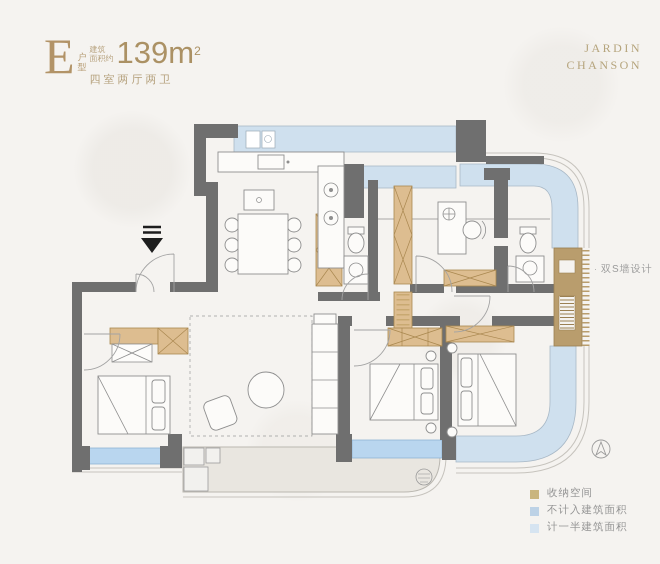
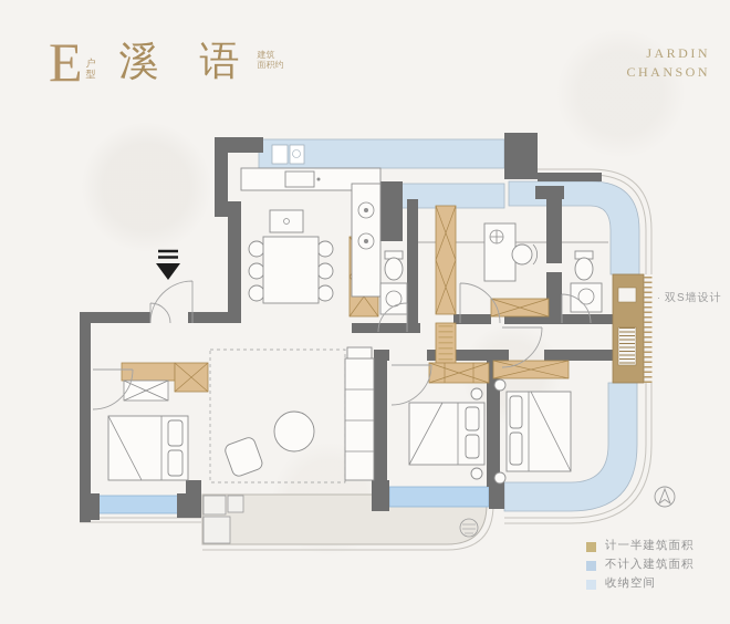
  E
  户
  型
+ 溪 语
  建筑
  面积约
- 139m2
- 四室两厅两卫
  JARDIN
  CHANSON
  · 双S墙设计
- 收纳空间
+ 计一半建筑面积
  不计入建筑面积
- 计一半建筑面积
+ 收纳空间
